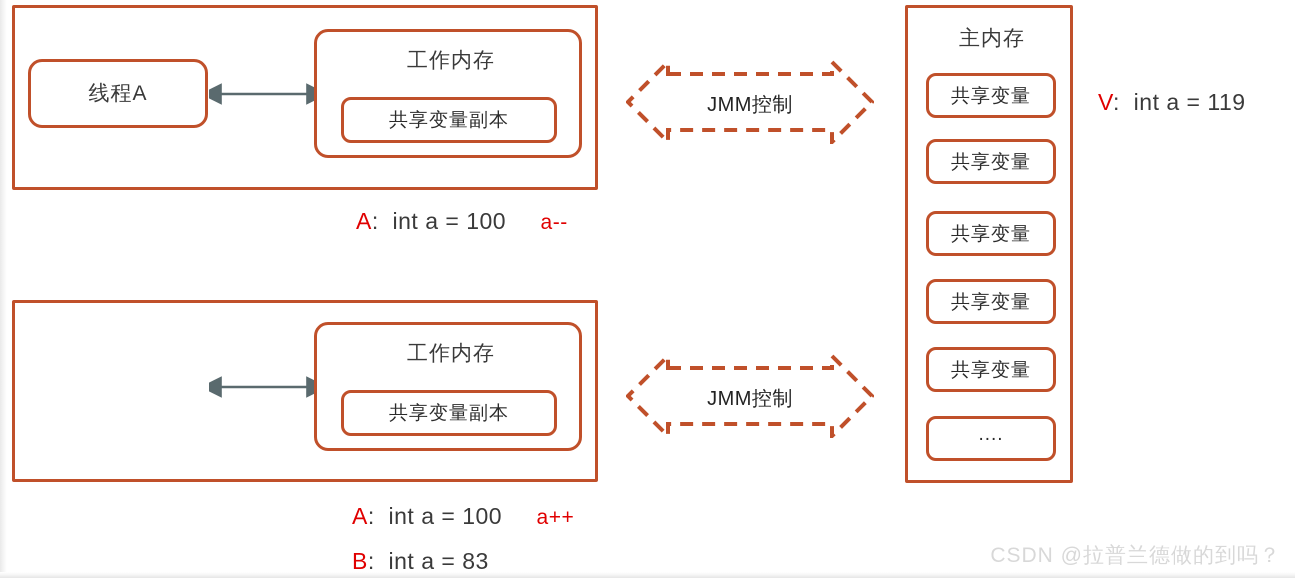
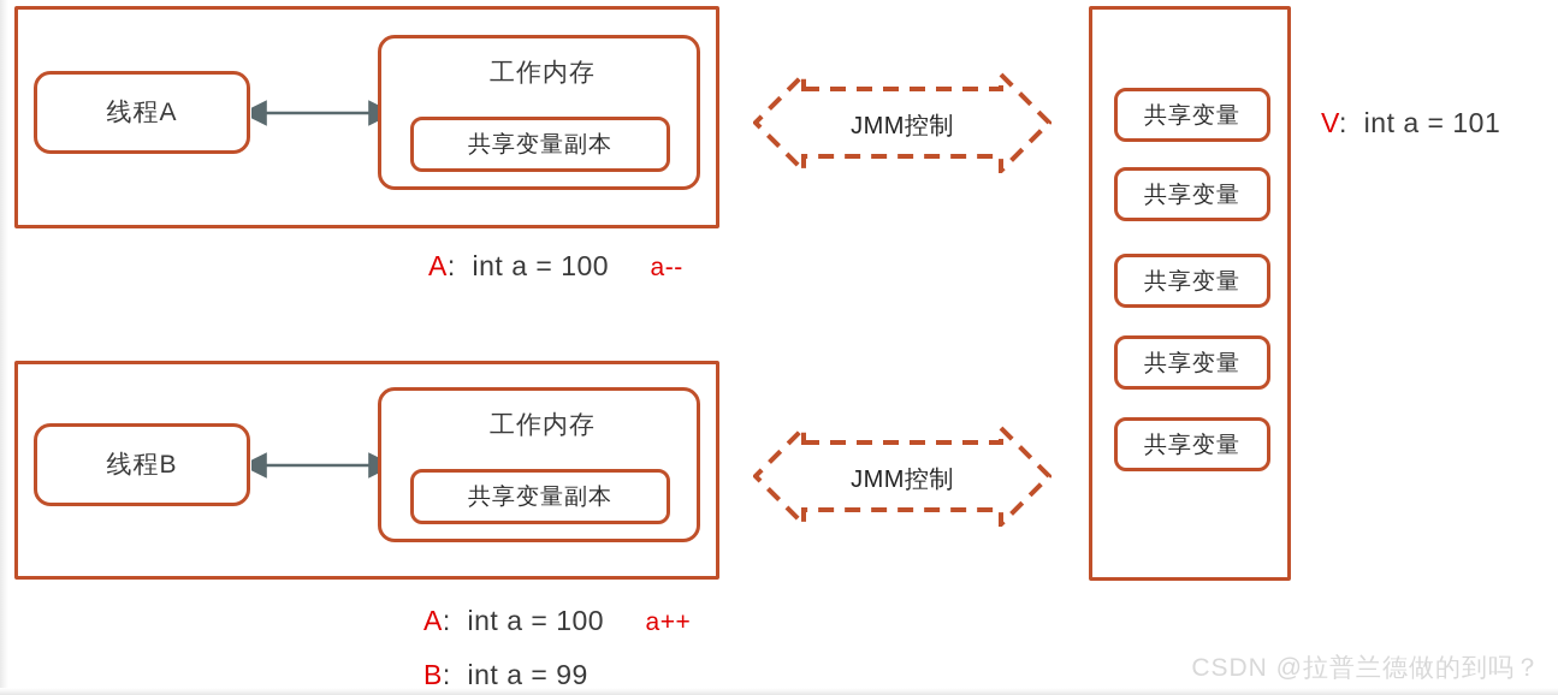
  线程A
  工作内存
  共享变量副本
  JMM控制
  A: int a = 100 a--
+ 线程B
  工作内存
  共享变量副本
  JMM控制
  A: int a = 100 a++
- B: int a = 83
+ B: int a = 99
- 主内存
  共享变量
  共享变量
  共享变量
  共享变量
  共享变量
- ....
- V: int a = 119
+ V: int a = 101
  CSDN @拉普兰德做的到吗？
